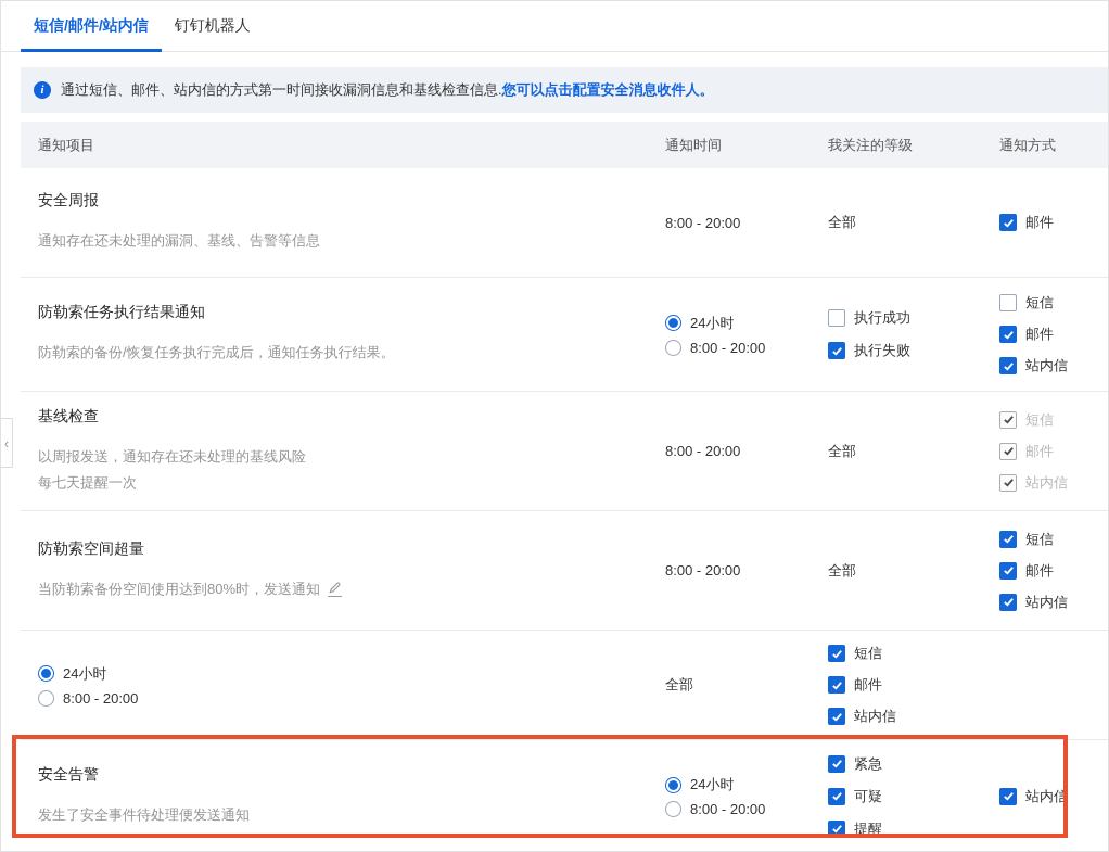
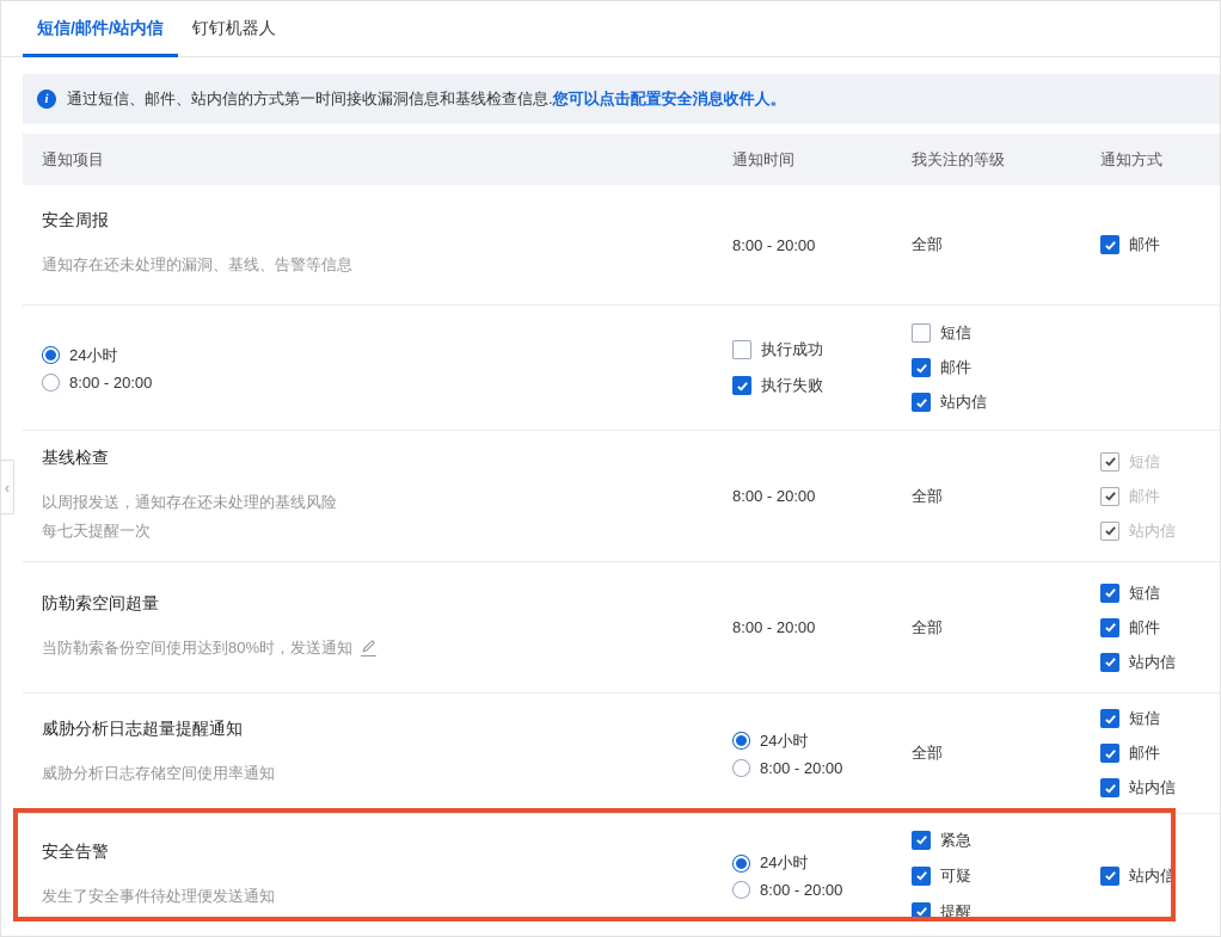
  短信/邮件/站内信
  钉钉机器人
  i
  通过短信、邮件、站内信的方式第一时间接收漏洞信息和基线检查信息.
  您可以点击配置安全消息收件人。
  通知项目
  通知时间
  我关注的等级
  通知方式
  安全周报
  通知存在还未处理的漏洞、基线、告警等信息
  8:00 - 20:00
  全部
  邮件
- 防勒索任务执行结果通知
- 防勒索的备份/恢复任务执行完成后，通知任务执行结果。
  24小时
  8:00 - 20:00
  执行成功
  执行失败
  短信
  邮件
  站内信
  基线检查
  以周报发送，通知存在还未处理的基线风险
  每七天提醒一次
  8:00 - 20:00
  全部
  短信
  邮件
  站内信
  防勒索空间超量
  当防勒索备份空间使用达到80%时，发送通知
  8:00 - 20:00
  全部
  短信
  邮件
  站内信
+ 威胁分析日志超量提醒通知
+ 威胁分析日志存储空间使用率通知
  24小时
  8:00 - 20:00
  全部
  短信
  邮件
  站内信
  安全告警
  发生了安全事件待处理便发送通知
  24小时
  8:00 - 20:00
  紧急
  可疑
  提醒
  站内信
  ‹
